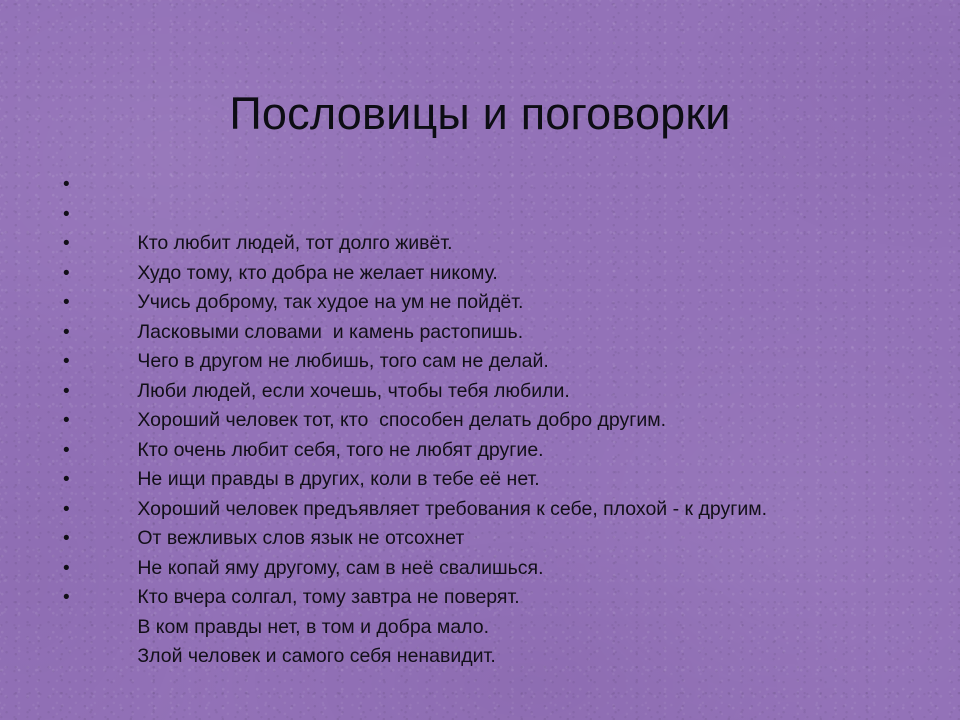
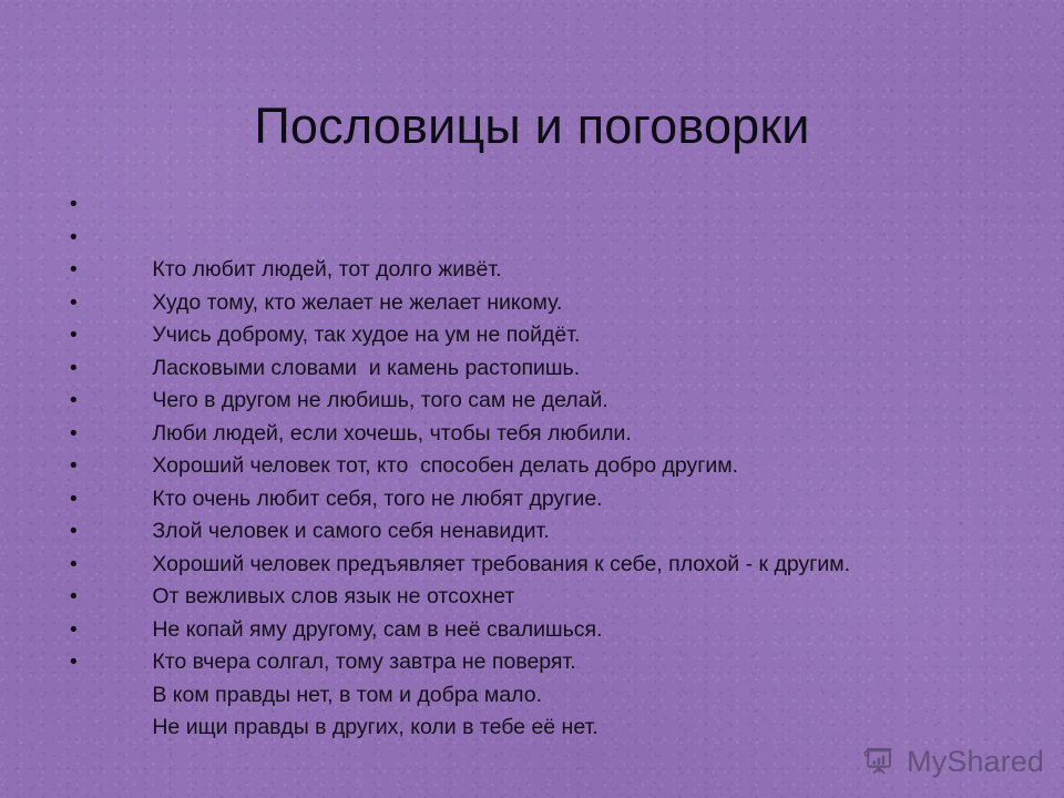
  Пословицы и поговорки
  •
  Кто любит людей, тот долго живёт.
  •
- Худо тому, кто добра не желает никому.
+ Худо тому, кто желает не желает никому.
  •
  Учись доброму, так худое на ум не пойдёт.
  •
  Ласковыми словами и камень растопишь.
  •
  Чего в другом не любишь, того сам не делай.
  •
  Люби людей, если хочешь, чтобы тебя любили.
  •
  Хороший человек тот, кто способен делать добро другим.
  •
  Кто очень любит себя, того не любят другие.
  •
- Не ищи правды в других, коли в тебе её нет.
+ Злой человек и самого себя ненавидит.
  •
  Хороший человек предъявляет требования к себе, плохой - к другим.
  •
  От вежливых слов язык не отсохнет
  •
  Не копай яму другому, сам в неё свалишься.
  •
  Кто вчера солгал, тому завтра не поверят.
  •
  В ком правды нет, в том и добра мало.
  •
- Злой человек и самого себя ненавидит.
+ Не ищи правды в других, коли в тебе её нет.
+ MyShared
